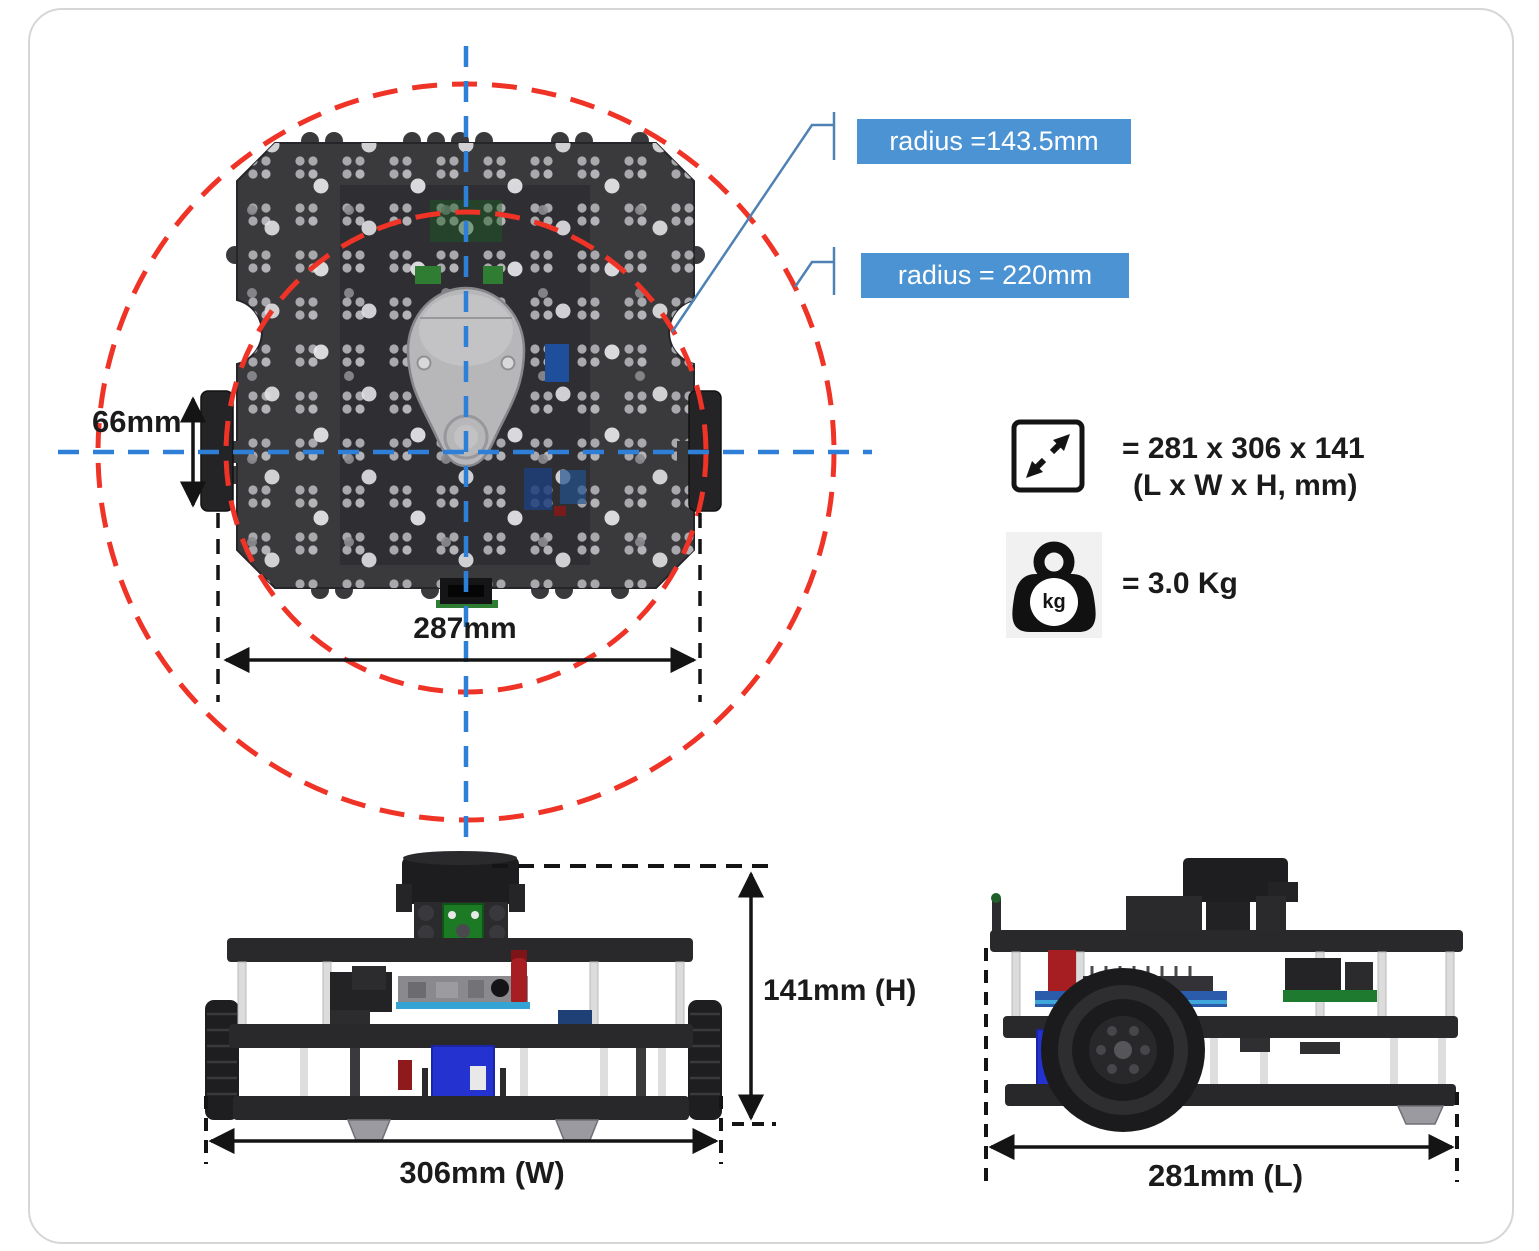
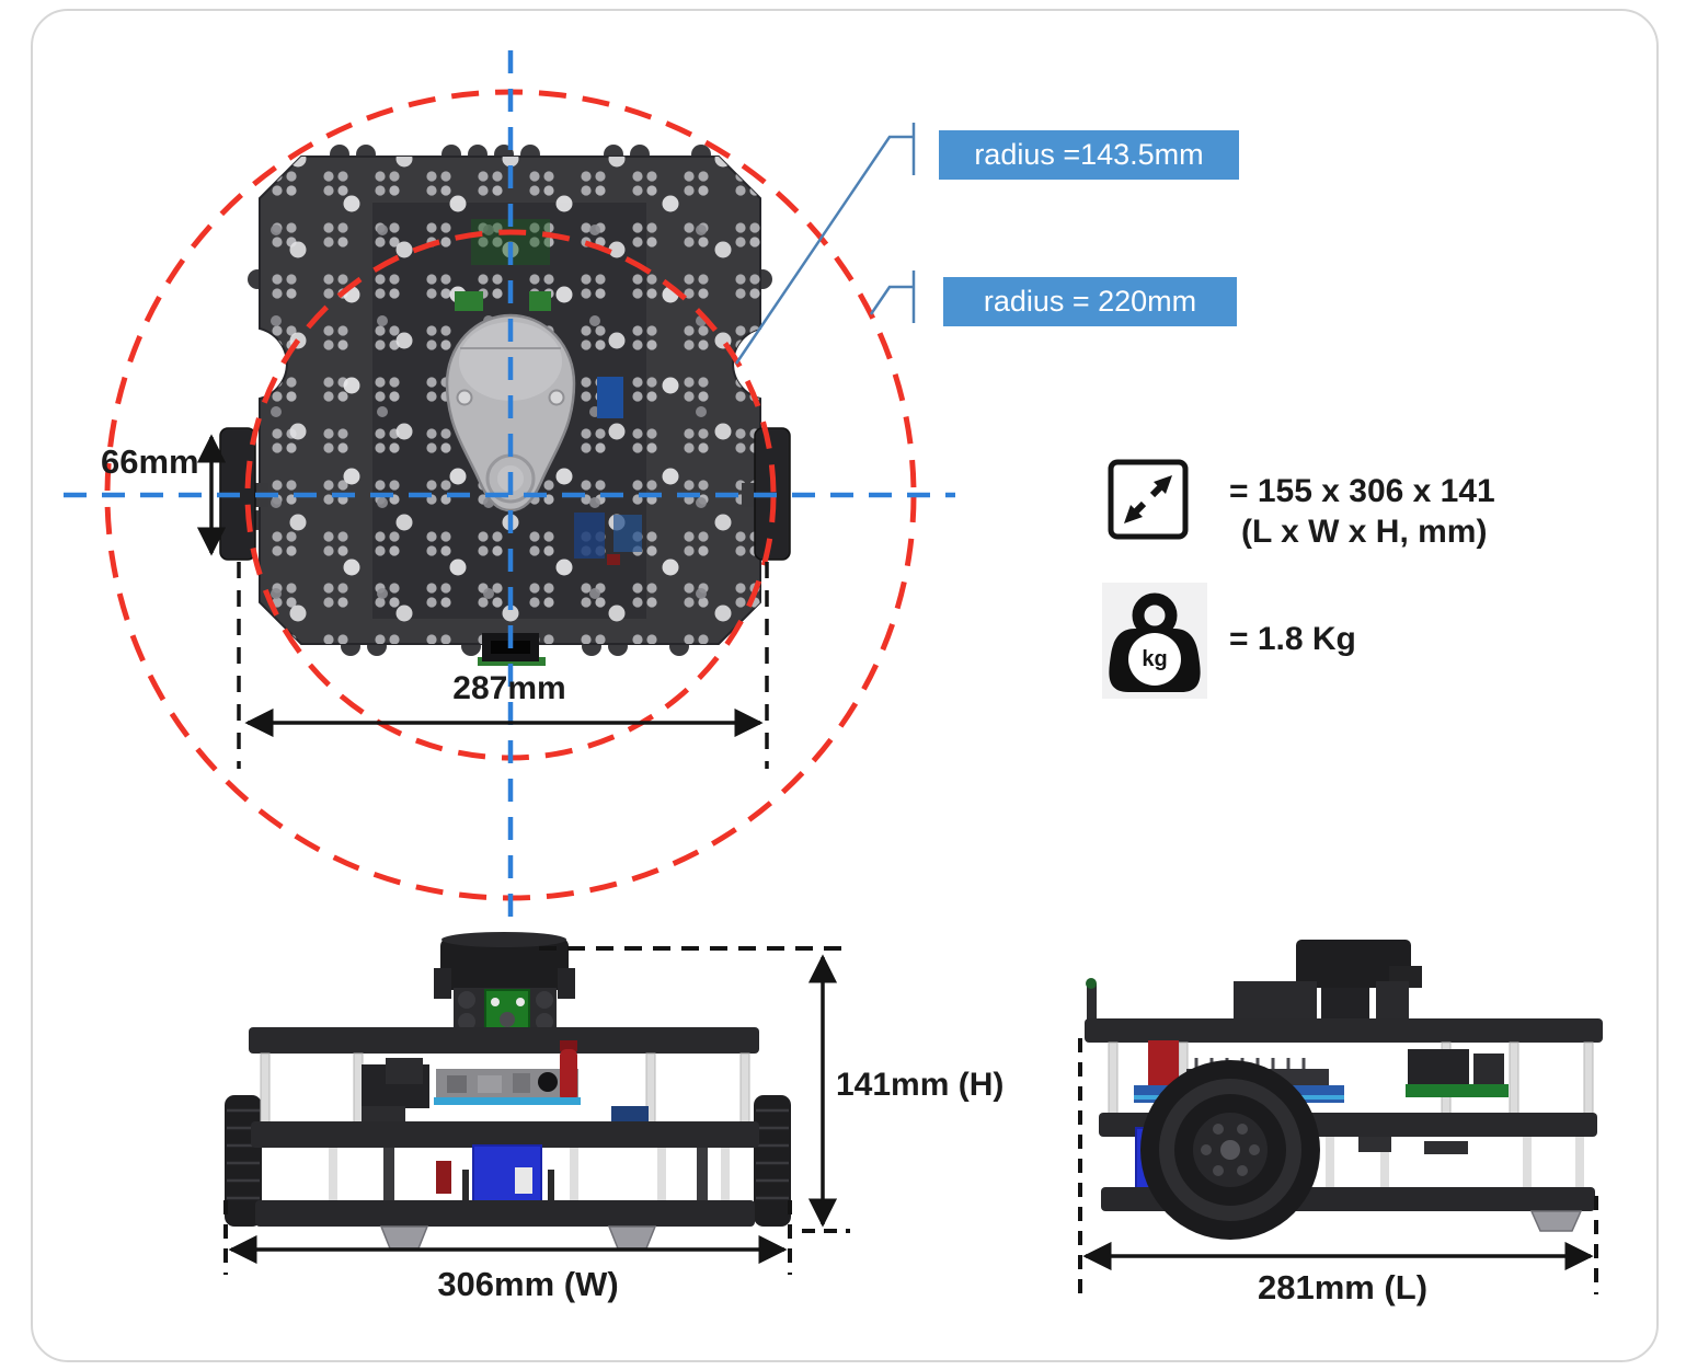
  radius =143.5mm
  radius = 220mm
  66mm
  287mm
- = 281 x 306 x 141
+ = 155 x 306 x 141
  (L x W x H, mm)
- = 3.0 Kg
+ = 1.8 Kg
  kg
  141mm (H)
  306mm (W)
  281mm (L)
